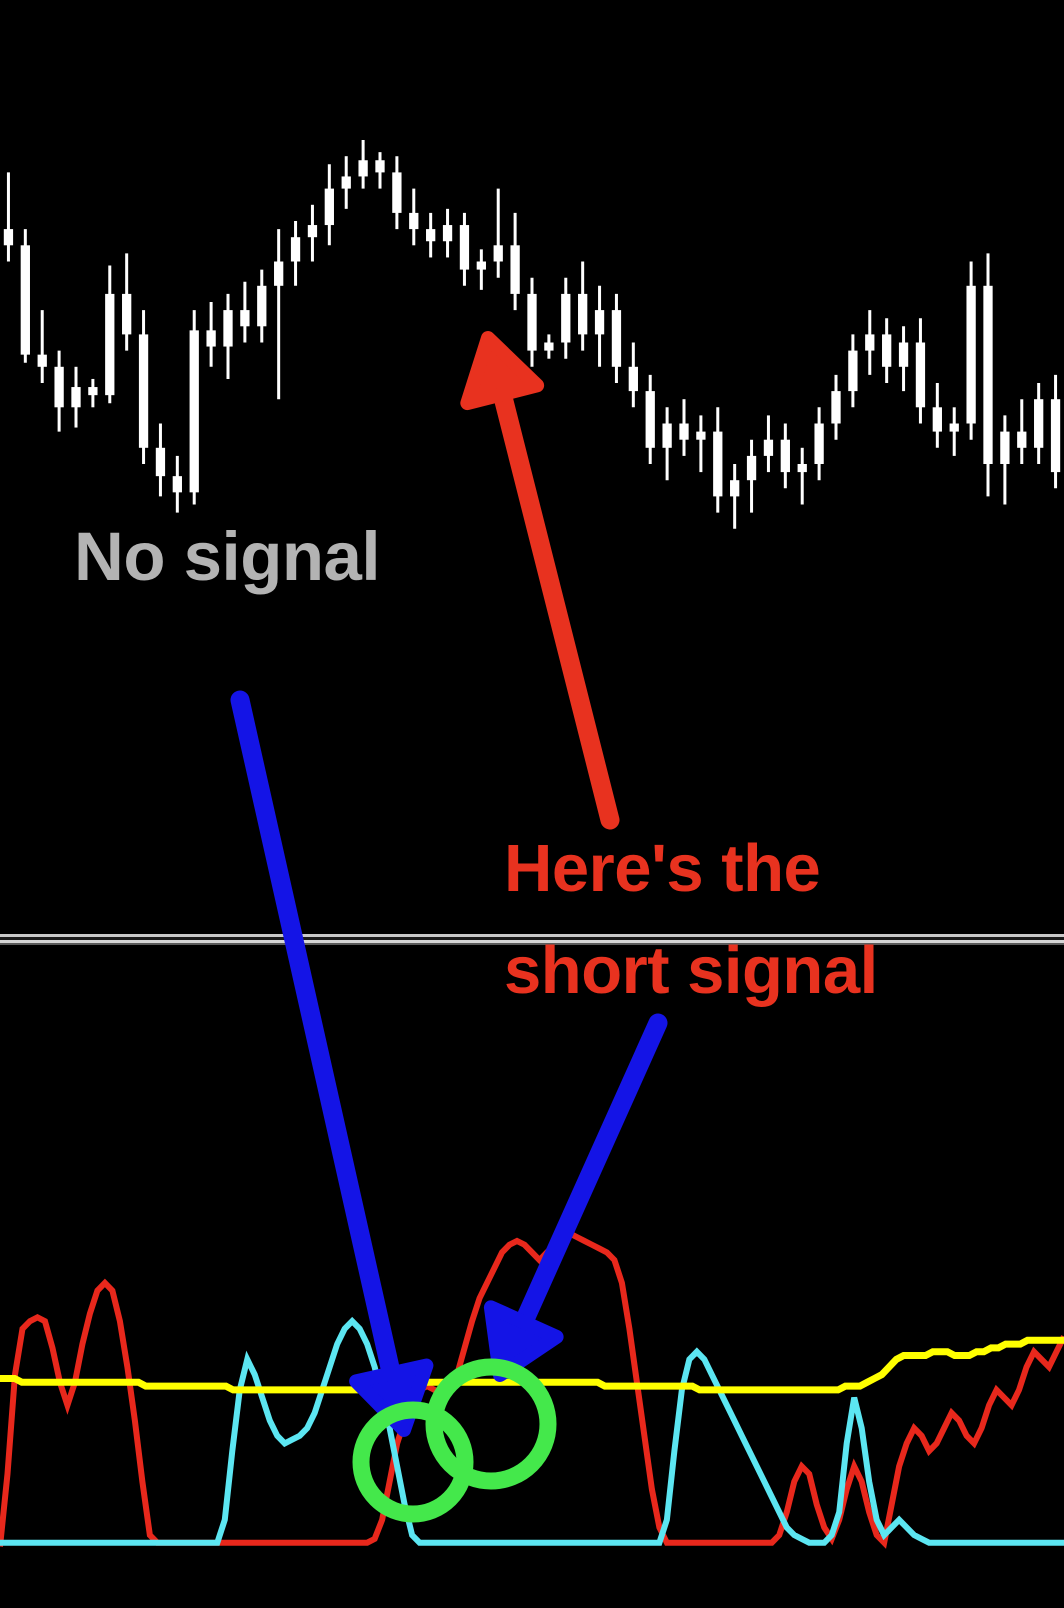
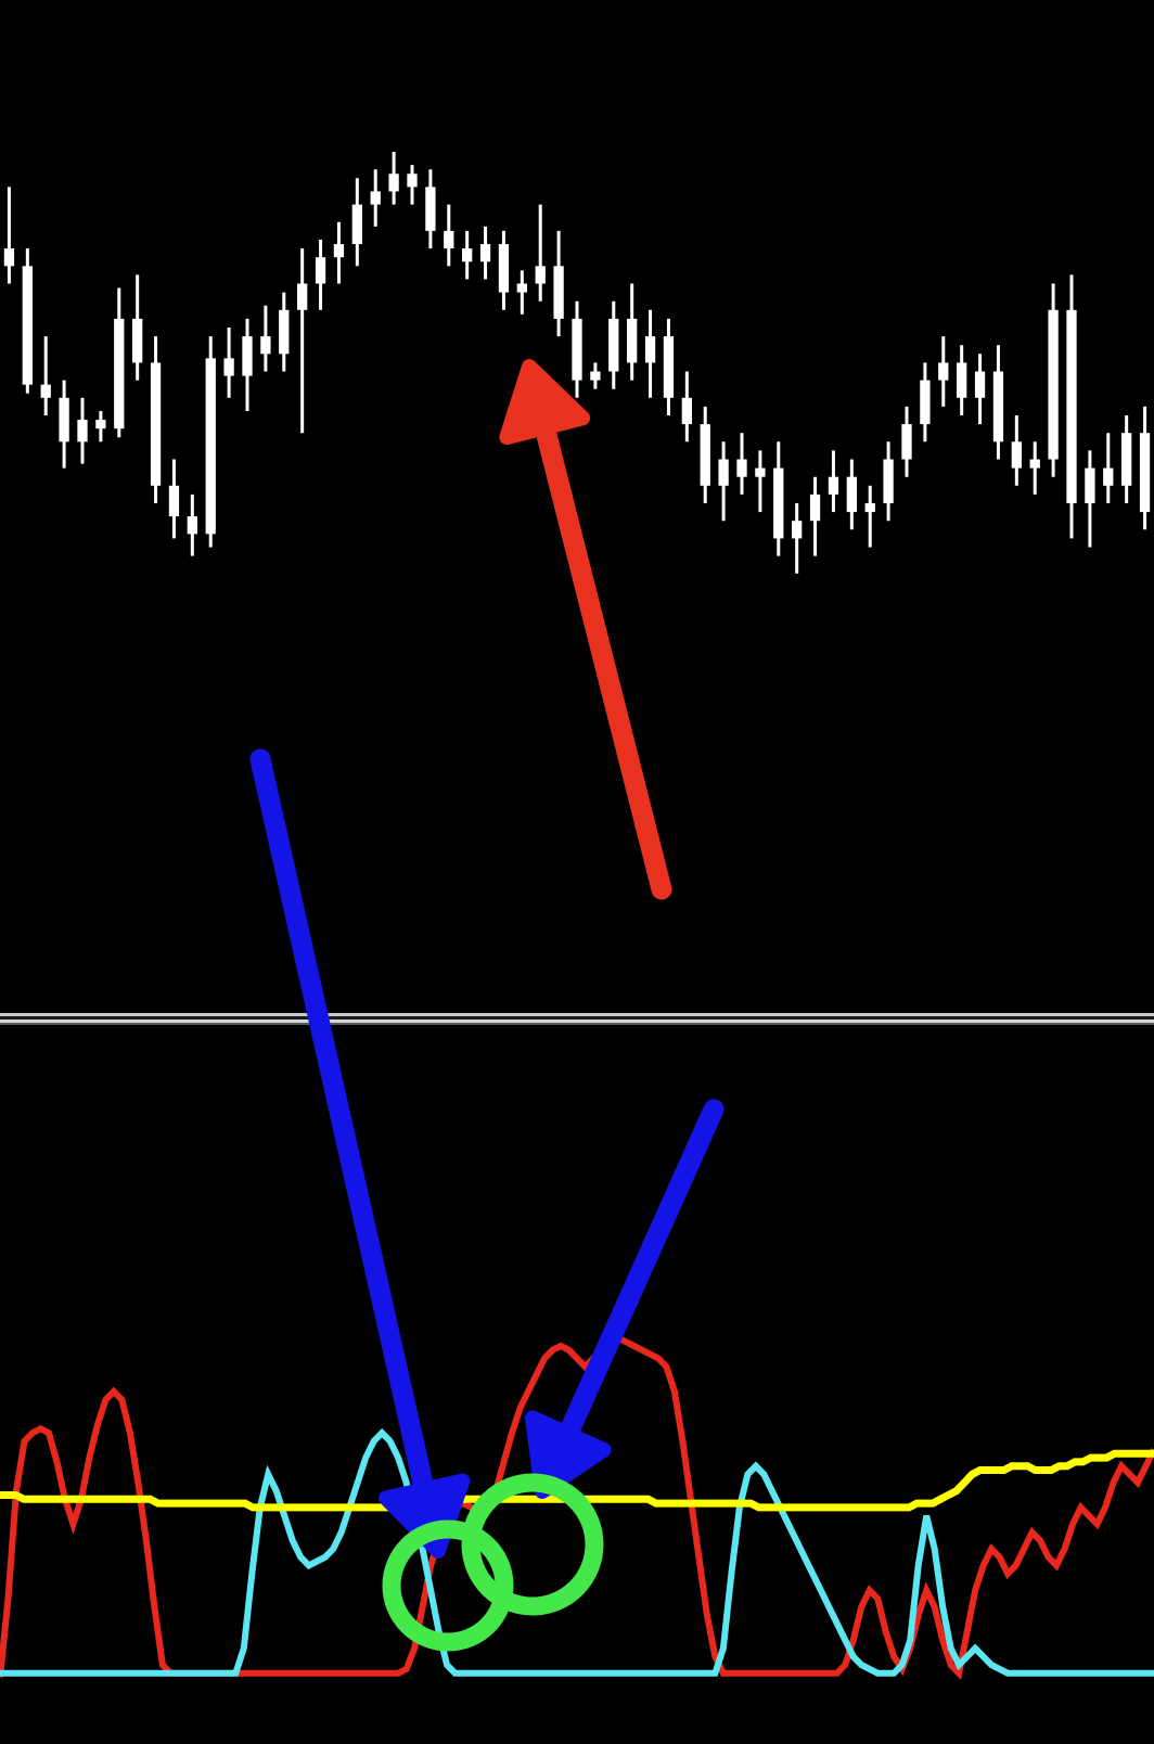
- No signal
- Here's the
- short signal
